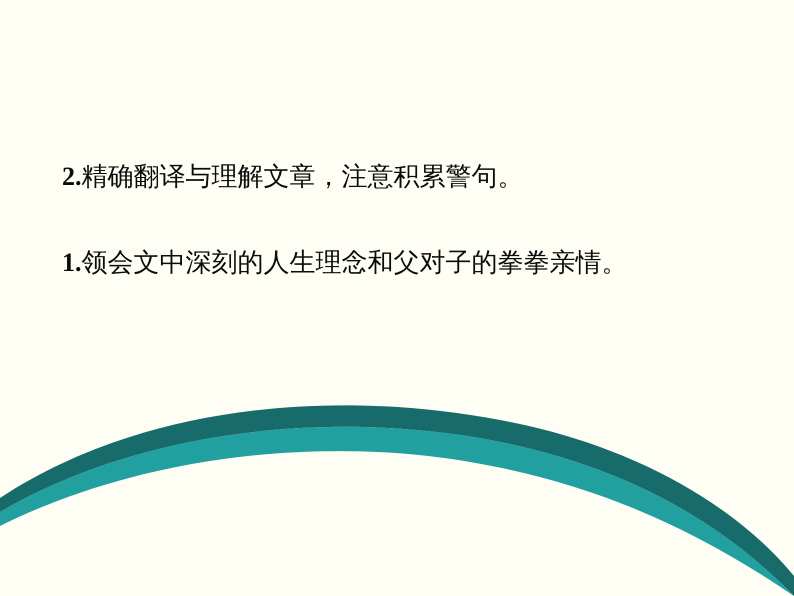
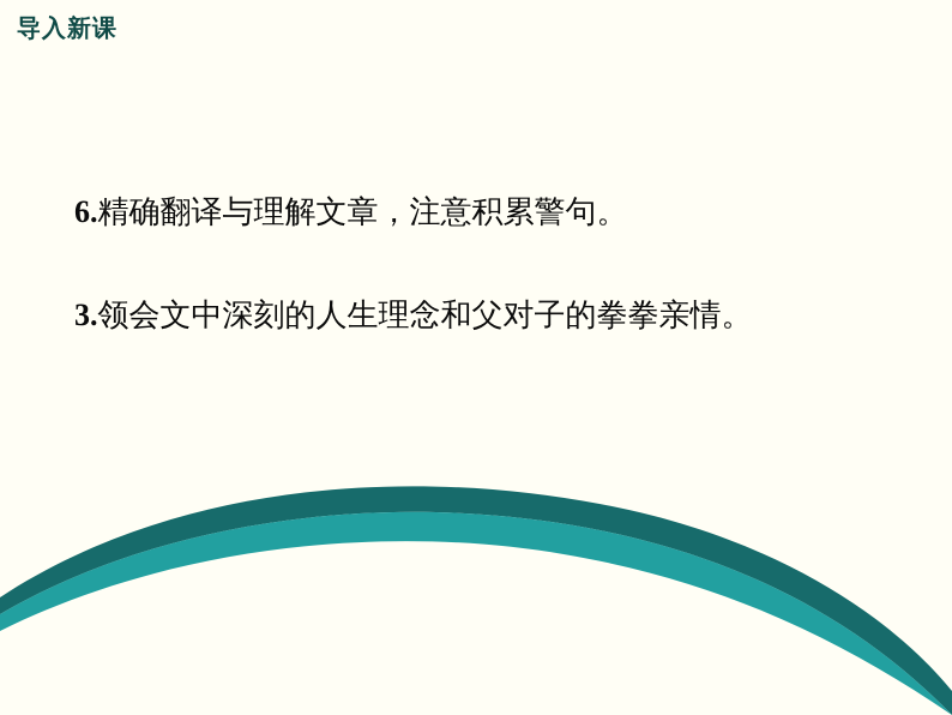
+ 导入新课
- 2.精确翻译与理解文章，注意积累警句。
+ 6.精确翻译与理解文章，注意积累警句。
- 1.领会文中深刻的人生理念和父对子的拳拳亲情。
+ 3.领会文中深刻的人生理念和父对子的拳拳亲情。
